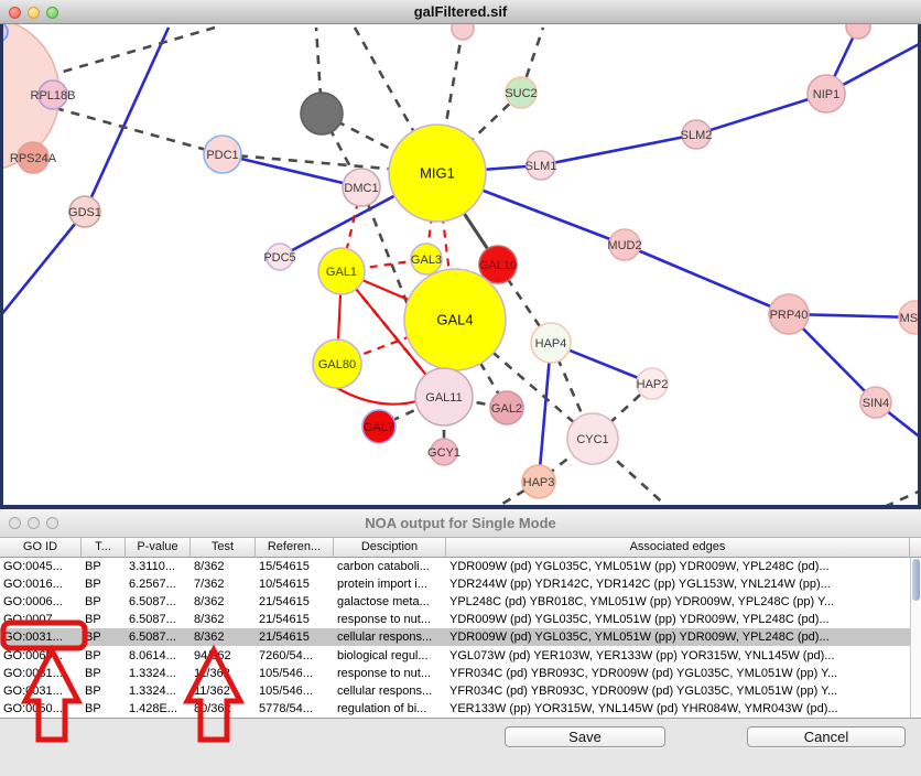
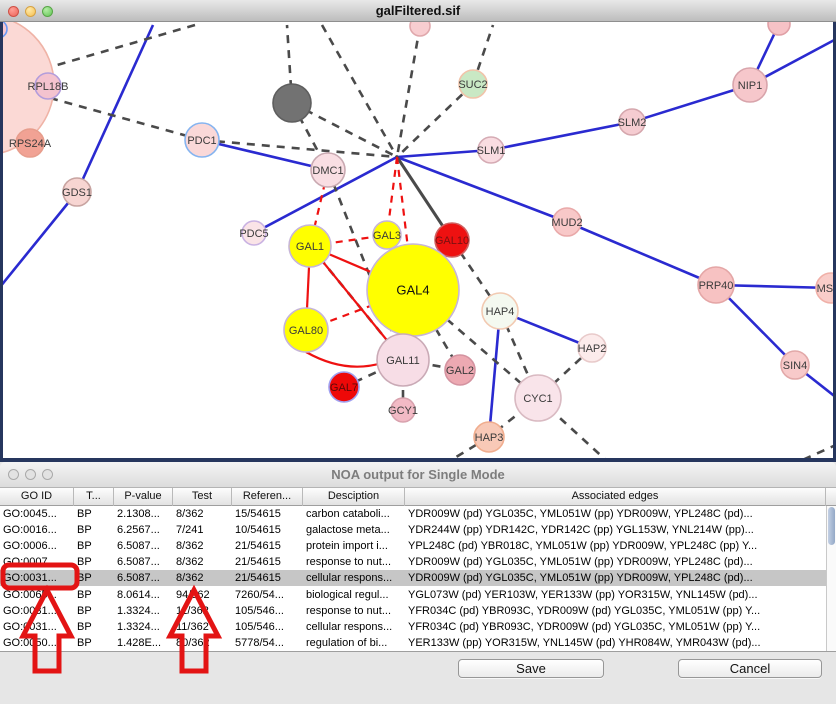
  galFiltered.sif
  RPL18B
  RPS24A
  GDS1
  PDC1
  DMC1
  SUC2
  NIP1
  SLM2
  SLM1
- MIG1
  MUD2
  PRP40
  SIN4
  PDC5
  GAL1
  GAL3
  GAL10
  GAL4
  GAL80
  GAL11
  GAL2
  GAL7
  GCY1
  HAP4
  HAP2
  CYC1
  HAP3
  NOA output for Single Mode
  GO ID
  T...
  P-value
  Test
  Referen...
  Desciption
  Associated edges
  GO:0045...
  BP
- 3.3110...
+ 2.1308...
  8/362
  15/54615
  carbon cataboli...
  YDR009W (pd) YGL035C, YML051W (pp) YDR009W, YPL248C (pd)...
  GO:0016...
  BP
  6.2567...
- 7/362
+ 7/241
  10/54615
- protein import i...
+ galactose meta...
  YDR244W (pp) YDR142C, YDR142C (pp) YGL153W, YNL214W (pp)...
  GO:0006...
  BP
  6.5087...
  8/362
  21/54615
- galactose meta...
+ protein import i...
  YPL248C (pd) YBR018C, YML051W (pp) YDR009W, YPL248C (pp) Y...
  GO:0007...
  BP
  6.5087...
  8/362
  21/54615
  response to nut...
  YDR009W (pd) YGL035C, YML051W (pp) YDR009W, YPL248C (pd)...
  GO:0031...
  BP
  6.5087...
  8/362
  21/54615
  cellular respons...
  YDR009W (pd) YGL035C, YML051W (pp) YDR009W, YPL248C (pd)...
  GO:006..
  BP
  8.0614...
  7260/54...
  biological regul...
  YGL073W (pd) YER103W, YER133W (pp) YOR315W, YNL145W (pd)...
  GO:001..
  BP
  1.3324...
  105/546...
  response to nut...
  YFR034C (pd) YBR093C, YDR009W (pd) YGL035C, YML051W (pp) Y...
  GO:031...
  BP
  1.3324...
  11/362
  105/546...
  cellular respons...
  YFR034C (pd) YBR093C, YDR009W (pd) YGL035C, YML051W (pp) Y...
  GO:0050...
  BP
  1.428E...
  80/36
  5778/54...
  regulation of bi...
  YER133W (pp) YOR315W, YNL145W (pd) YHR084W, YMR043W (pd)...
  Save
  Cancel
